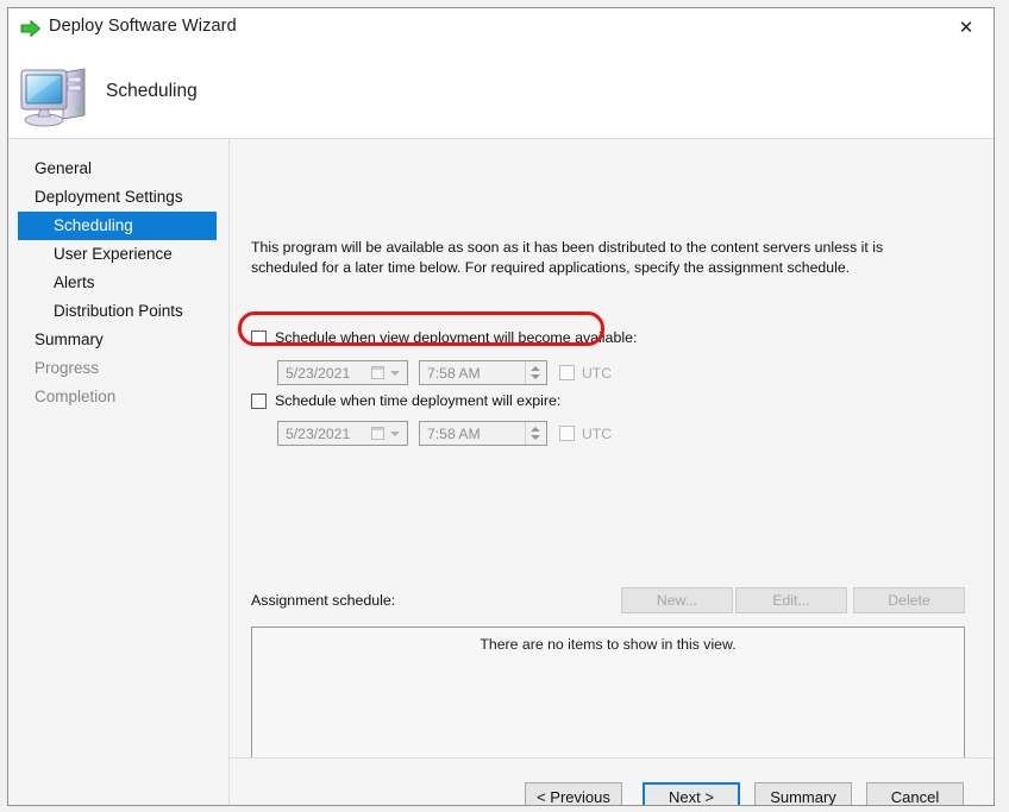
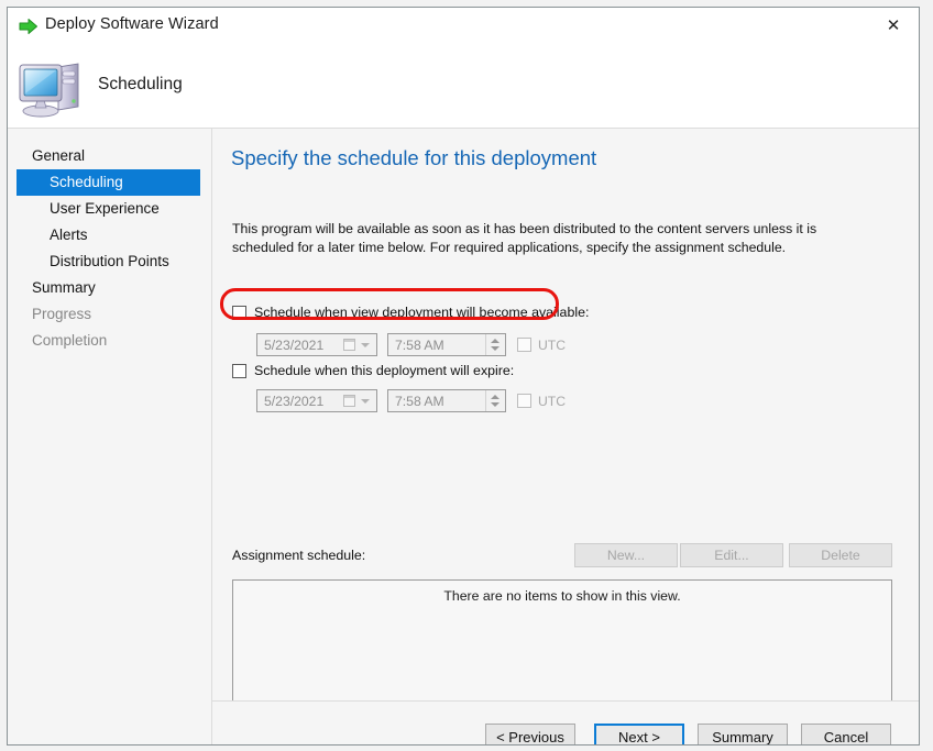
  Deploy Software Wizard
  ✕
  Scheduling
  General
- Deployment Settings
  Scheduling
  User Experience
  Alerts
  Distribution Points
  Summary
  Progress
  Completion
+ Specify the schedule for this deployment
  This program will be available as soon as it has been distributed to the content servers unless it is scheduled for a later time below. For required applications, specify the assignment schedule.
  Schedule when view deployment will become available:
  5/23/2021
  7:58 AM
  UTC
- Schedule when time deployment will expire:
+ Schedule when this deployment will expire:
  5/23/2021
  7:58 AM
  UTC
  Assignment schedule:
  New...
  Edit...
  Delete
  There are no items to show in this view.
  < Previous
  Next >
  Summary
  Cancel
